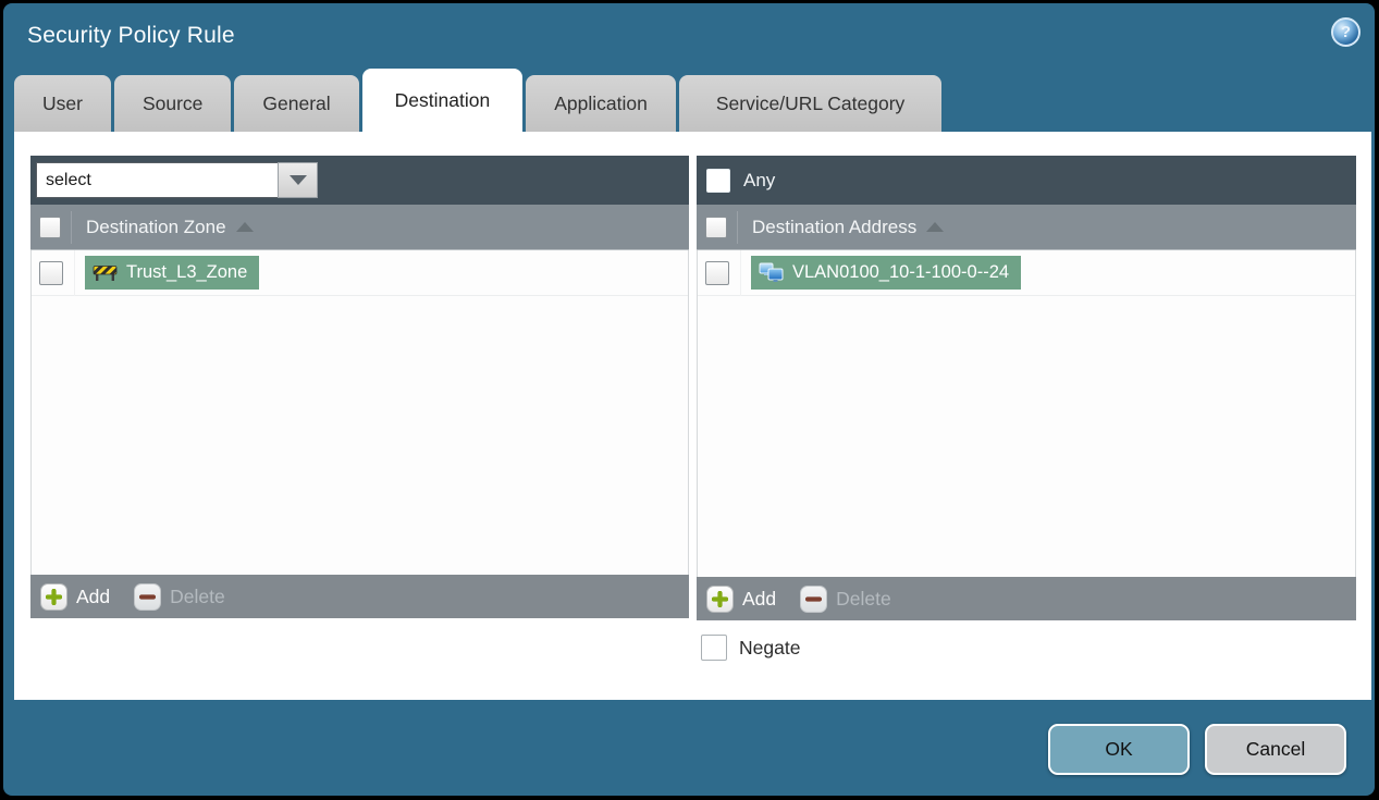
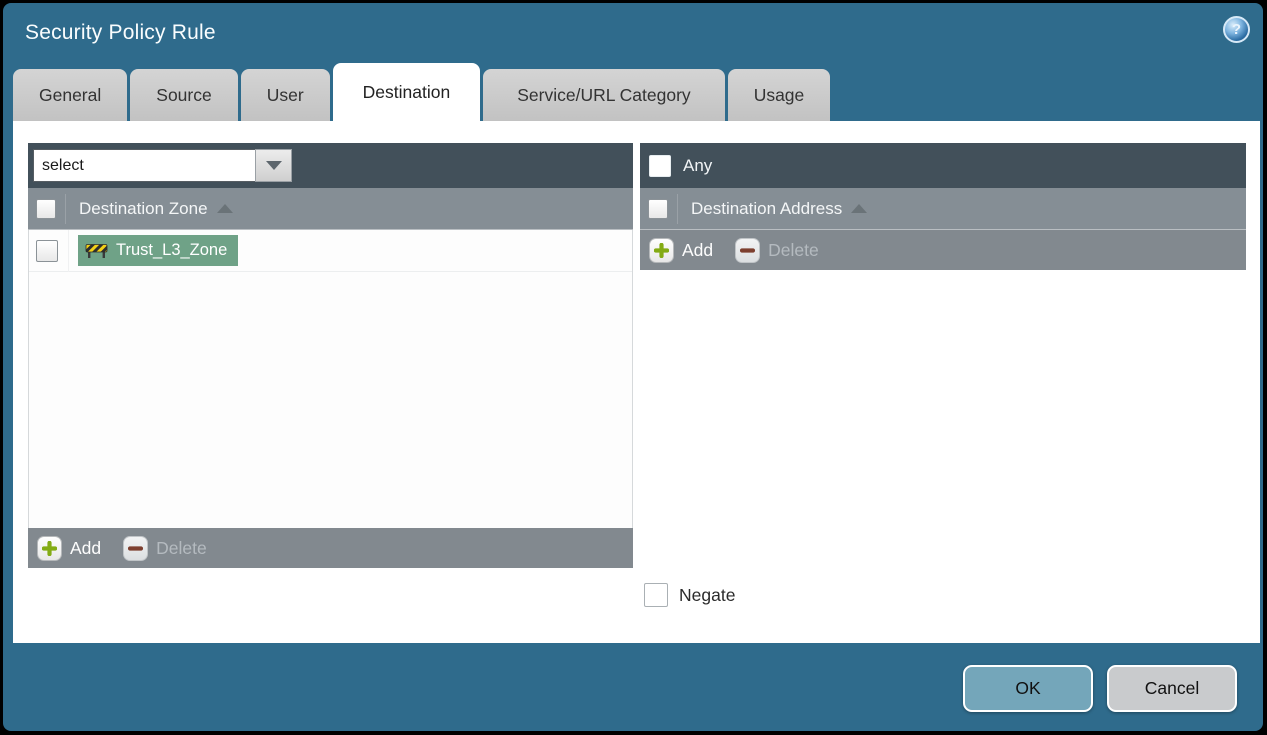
  Security Policy Rule
  ?
- User
+ General
  Source
- General
+ User
  Destination
- Application
  Service/URL Category
+ Usage
  select
  Destination Zone
  Trust_L3_Zone
  Add
  Delete
  Any
  Destination Address
- VLAN0100_10-1-100-0--24
  Add
  Delete
  Negate
  OK
  Cancel
